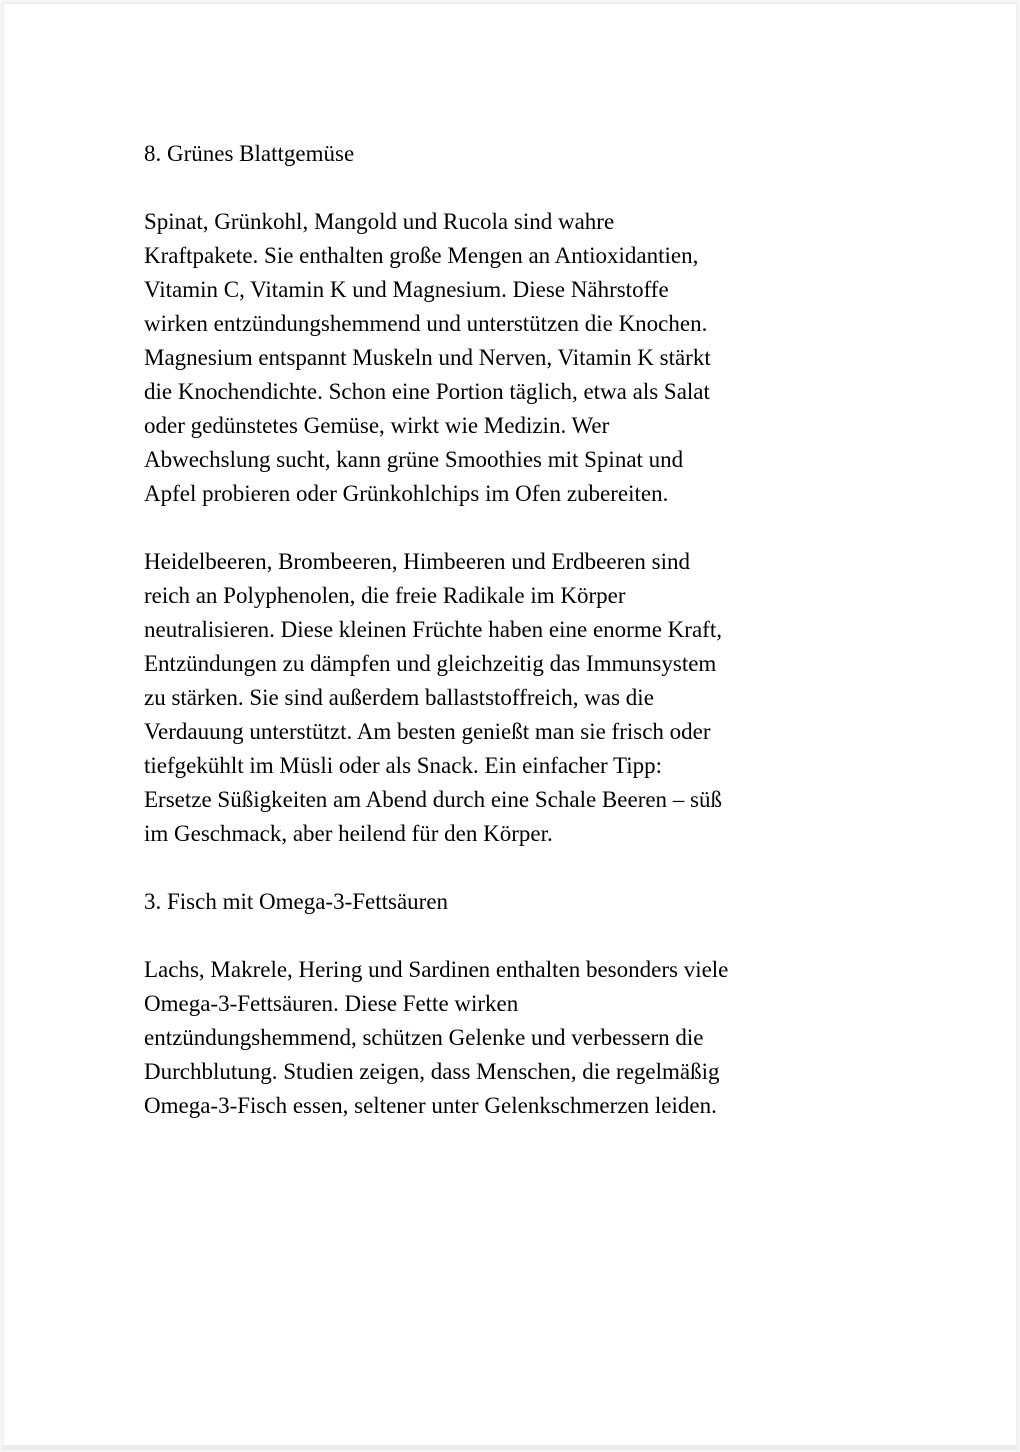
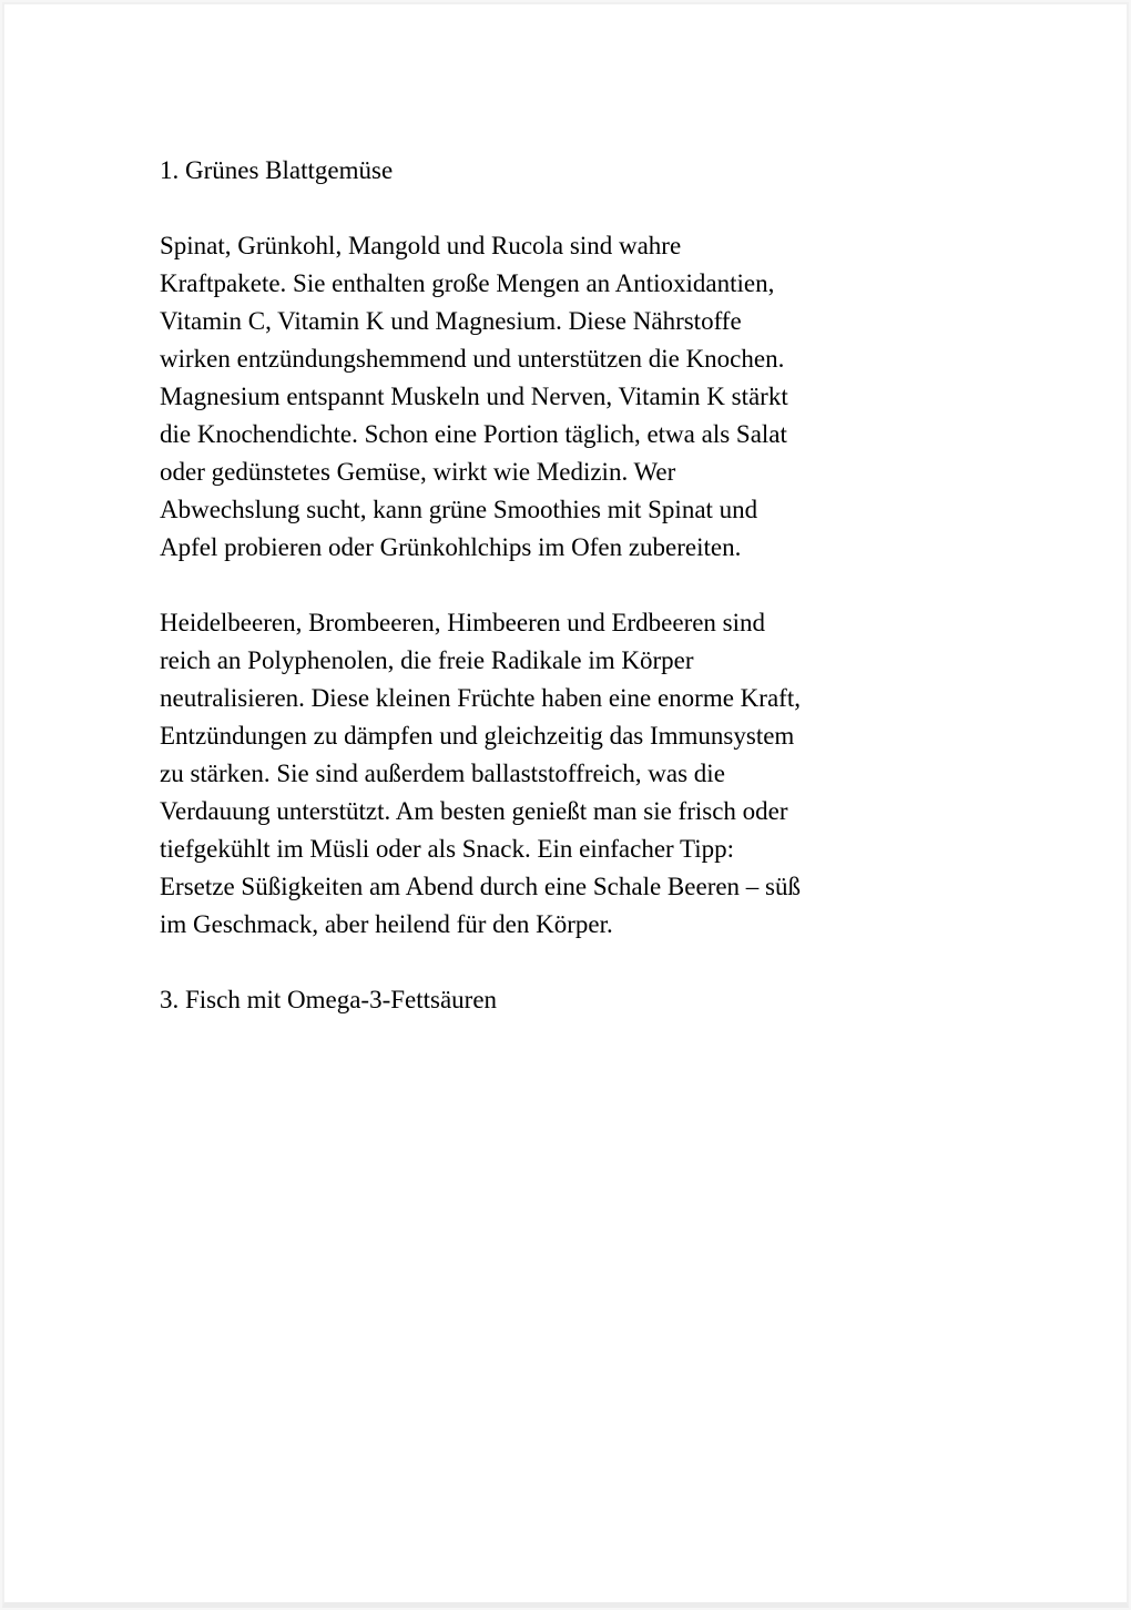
- 8. Grünes Blattgemüse
+ 1. Grünes Blattgemüse
  Spinat, Grünkohl, Mangold und Rucola sind wahre
  Kraftpakete. Sie enthalten große Mengen an Antioxidantien,
  Vitamin C, Vitamin K und Magnesium. Diese Nährstoffe
  wirken entzündungshemmend und unterstützen die Knochen.
  Magnesium entspannt Muskeln und Nerven, Vitamin K stärkt
  die Knochendichte. Schon eine Portion täglich, etwa als Salat
  oder gedünstetes Gemüse, wirkt wie Medizin. Wer
  Abwechslung sucht, kann grüne Smoothies mit Spinat und
  Apfel probieren oder Grünkohlchips im Ofen zubereiten.
  Heidelbeeren, Brombeeren, Himbeeren und Erdbeeren sind
  reich an Polyphenolen, die freie Radikale im Körper
  neutralisieren. Diese kleinen Früchte haben eine enorme Kraft,
  Entzündungen zu dämpfen und gleichzeitig das Immunsystem
  zu stärken. Sie sind außerdem ballaststoffreich, was die
  Verdauung unterstützt. Am besten genießt man sie frisch oder
  tiefgekühlt im Müsli oder als Snack. Ein einfacher Tipp:
  Ersetze Süßigkeiten am Abend durch eine Schale Beeren – süß
  im Geschmack, aber heilend für den Körper.
  3. Fisch mit Omega-3-Fettsäuren
- Lachs, Makrele, Hering und Sardinen enthalten besonders viele
- Omega-3-Fettsäuren. Diese Fette wirken
- entzündungshemmend, schützen Gelenke und verbessern die
- Durchblutung. Studien zeigen, dass Menschen, die regelmäßig
- Omega-3-Fisch essen, seltener unter Gelenkschmerzen leiden.
